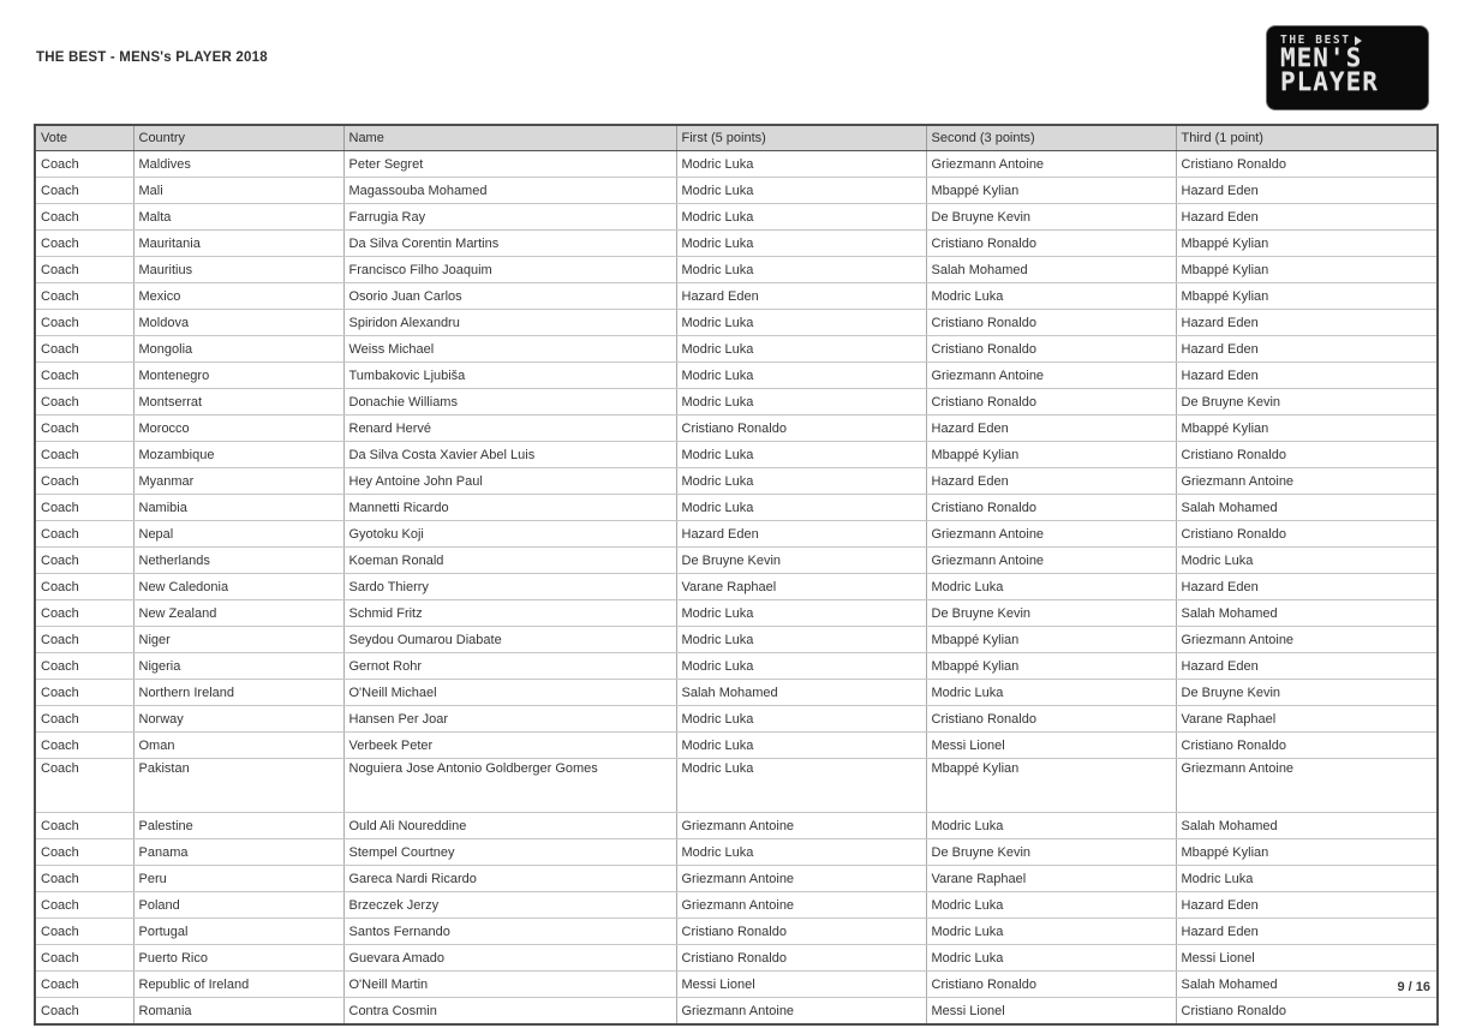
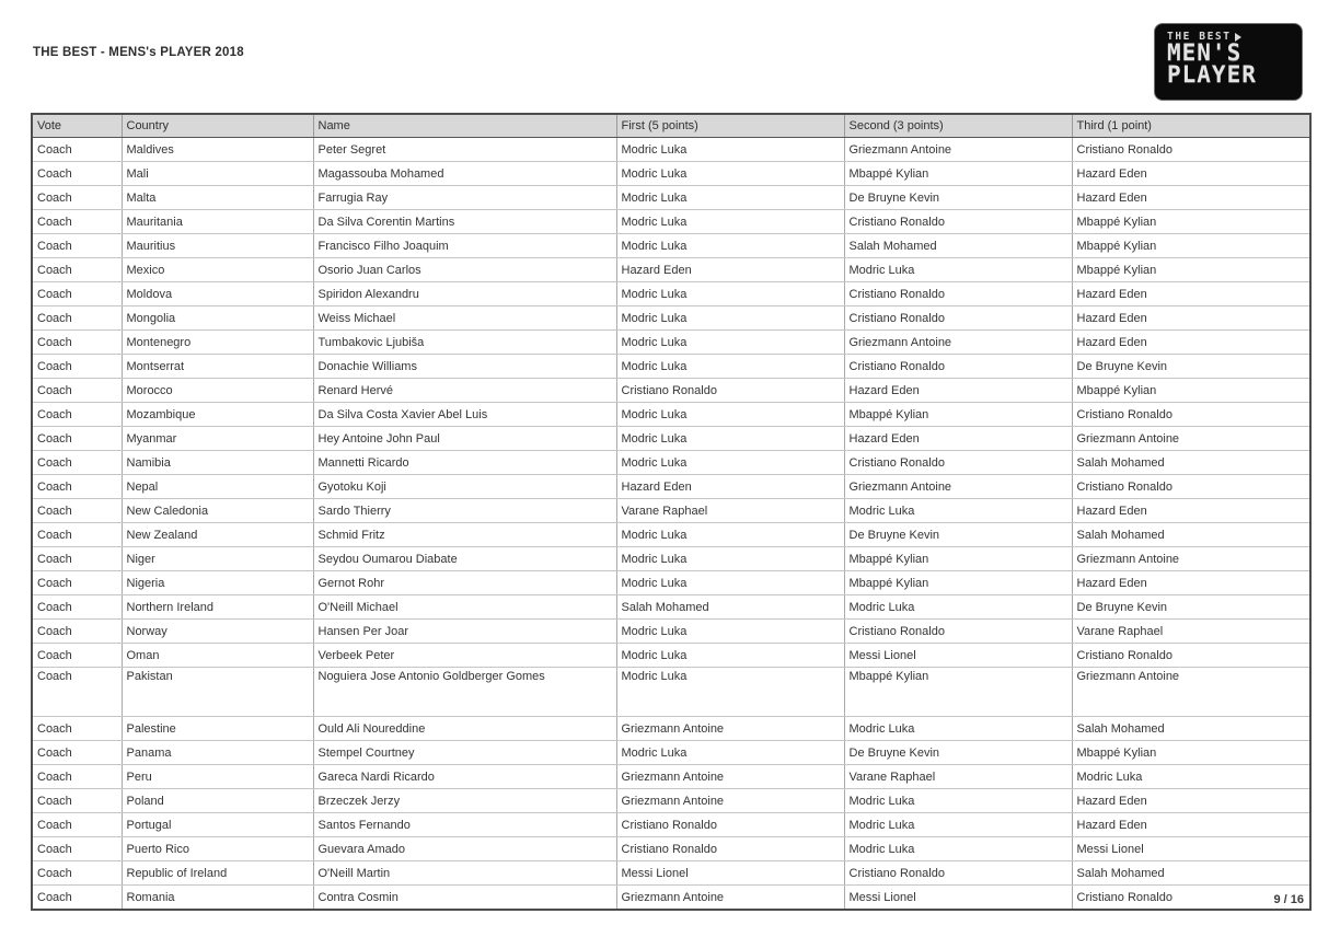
  THE BEST - MENS's PLAYER 2018
  THE BEST
  MEN'S
  PLAYER
  Vote	Country	Name	First (5 points)	Second (3 points)	Third (1 point)
  Coach	Maldives	Peter Segret	Modric Luka	Griezmann Antoine	Cristiano Ronaldo
  Coach	Mali	Magassouba Mohamed	Modric Luka	Mbappé Kylian	Hazard Eden
  Coach	Malta	Farrugia Ray	Modric Luka	De Bruyne Kevin	Hazard Eden
  Coach	Mauritania	Da Silva Corentin Martins	Modric Luka	Cristiano Ronaldo	Mbappé Kylian
  Coach	Mauritius	Francisco Filho Joaquim	Modric Luka	Salah Mohamed	Mbappé Kylian
  Coach	Mexico	Osorio Juan Carlos	Hazard Eden	Modric Luka	Mbappé Kylian
  Coach	Moldova	Spiridon Alexandru	Modric Luka	Cristiano Ronaldo	Hazard Eden
  Coach	Mongolia	Weiss Michael	Modric Luka	Cristiano Ronaldo	Hazard Eden
  Coach	Montenegro	Tumbakovic Ljubiša	Modric Luka	Griezmann Antoine	Hazard Eden
  Coach	Montserrat	Donachie Williams	Modric Luka	Cristiano Ronaldo	De Bruyne Kevin
  Coach	Morocco	Renard Hervé	Cristiano Ronaldo	Hazard Eden	Mbappé Kylian
  Coach	Mozambique	Da Silva Costa Xavier Abel Luis	Modric Luka	Mbappé Kylian	Cristiano Ronaldo
  Coach	Myanmar	Hey Antoine John Paul	Modric Luka	Hazard Eden	Griezmann Antoine
  Coach	Namibia	Mannetti Ricardo	Modric Luka	Cristiano Ronaldo	Salah Mohamed
  Coach	Nepal	Gyotoku Koji	Hazard Eden	Griezmann Antoine	Cristiano Ronaldo
- Coach	Netherlands	Koeman Ronald	De Bruyne Kevin	Griezmann Antoine	Modric Luka
  Coach	New Caledonia	Sardo Thierry	Varane Raphael	Modric Luka	Hazard Eden
  Coach	New Zealand	Schmid Fritz	Modric Luka	De Bruyne Kevin	Salah Mohamed
  Coach	Niger	Seydou Oumarou Diabate	Modric Luka	Mbappé Kylian	Griezmann Antoine
  Coach	Nigeria	Gernot Rohr	Modric Luka	Mbappé Kylian	Hazard Eden
  Coach	Northern Ireland	O'Neill Michael	Salah Mohamed	Modric Luka	De Bruyne Kevin
  Coach	Norway	Hansen Per Joar	Modric Luka	Cristiano Ronaldo	Varane Raphael
  Coach	Oman	Verbeek Peter	Modric Luka	Messi Lionel	Cristiano Ronaldo
  Coach	Pakistan	Noguiera Jose Antonio Goldberger Gomes	Modric Luka	Mbappé Kylian	Griezmann Antoine
  Coach	Palestine	Ould Ali Noureddine	Griezmann Antoine	Modric Luka	Salah Mohamed
  Coach	Panama	Stempel Courtney	Modric Luka	De Bruyne Kevin	Mbappé Kylian
  Coach	Peru	Gareca Nardi Ricardo	Griezmann Antoine	Varane Raphael	Modric Luka
  Coach	Poland	Brzeczek Jerzy	Griezmann Antoine	Modric Luka	Hazard Eden
  Coach	Portugal	Santos Fernando	Cristiano Ronaldo	Modric Luka	Hazard Eden
  Coach	Puerto Rico	Guevara Amado	Cristiano Ronaldo	Modric Luka	Messi Lionel
  Coach	Republic of Ireland	O'Neill Martin	Messi Lionel	Cristiano Ronaldo	Salah Mohamed
  Coach	Romania	Contra Cosmin	Griezmann Antoine	Messi Lionel	Cristiano Ronaldo
  9 / 16
